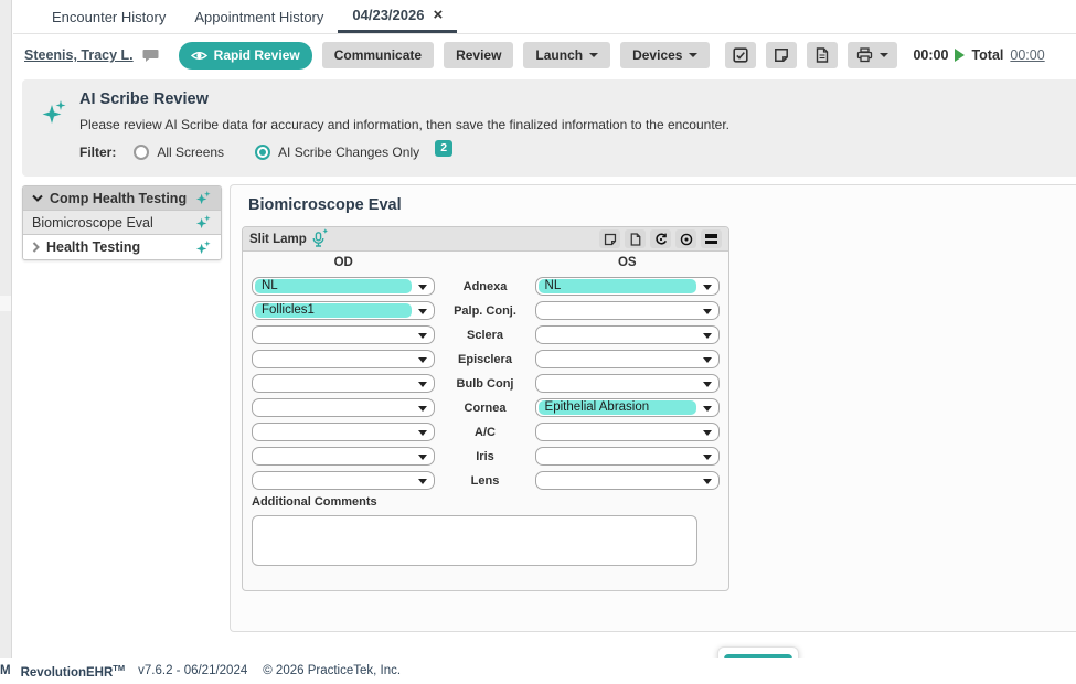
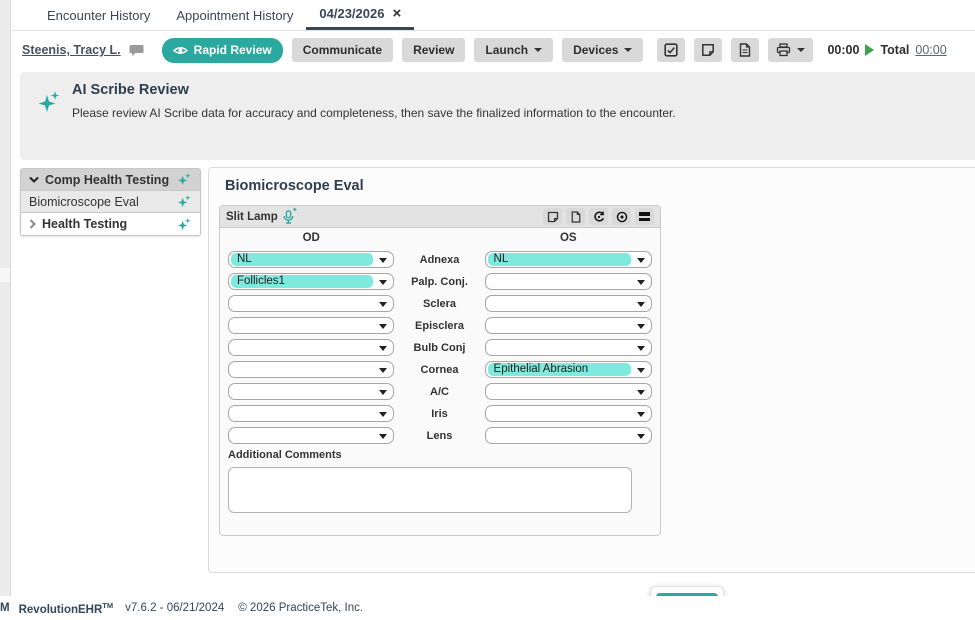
  Encounter History
  Appointment History
  04/23/2026
  ×
  Steenis, Tracy L.
  Rapid Review
  Communicate
  Review
  Launch
  Devices
  00:00
  Total
  00:00
  AI Scribe Review
- Please review AI Scribe data for accuracy and information, then save the finalized information to the encounter.
+ Please review AI Scribe data for accuracy and completeness, then save the finalized information to the encounter.
- Filter:
- All Screens
- AI Scribe Changes Only
- 2
  Comp Health Testing
  Biomicroscope Eval
  Health Testing
  Biomicroscope Eval
  Slit Lamp
  OD
  OS
  NL
  Adnexa
  NL
  Follicles1
  Palp. Conj.
  Sclera
  Episclera
  Bulb Conj
  Cornea
  Epithelial Abrasion
  A/C
  Iris
  Lens
  Additional Comments
  M
  RevolutionEHRTM
  v7.6.2 - 06/21/2024
  © 2026 PracticeTek, Inc.
